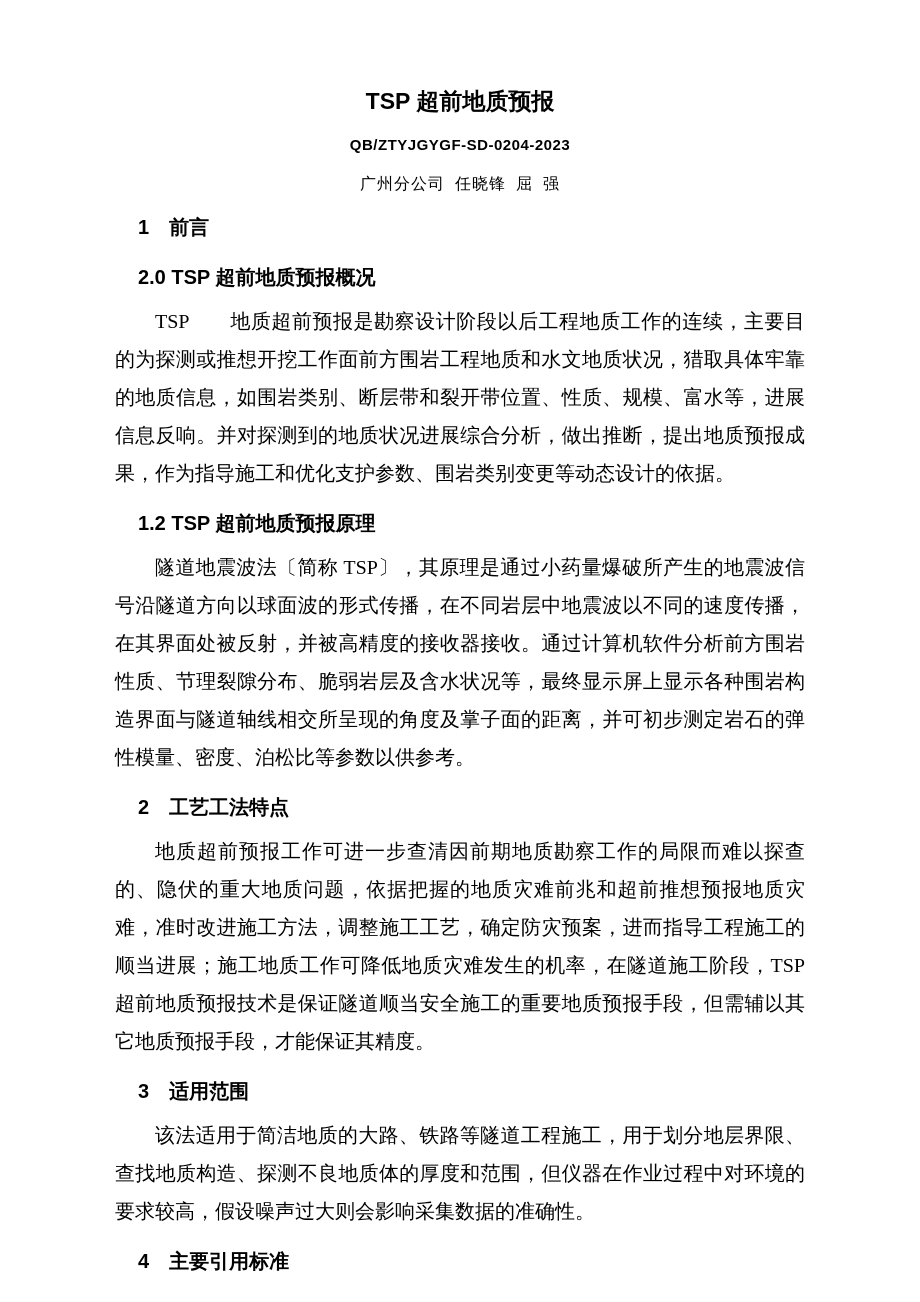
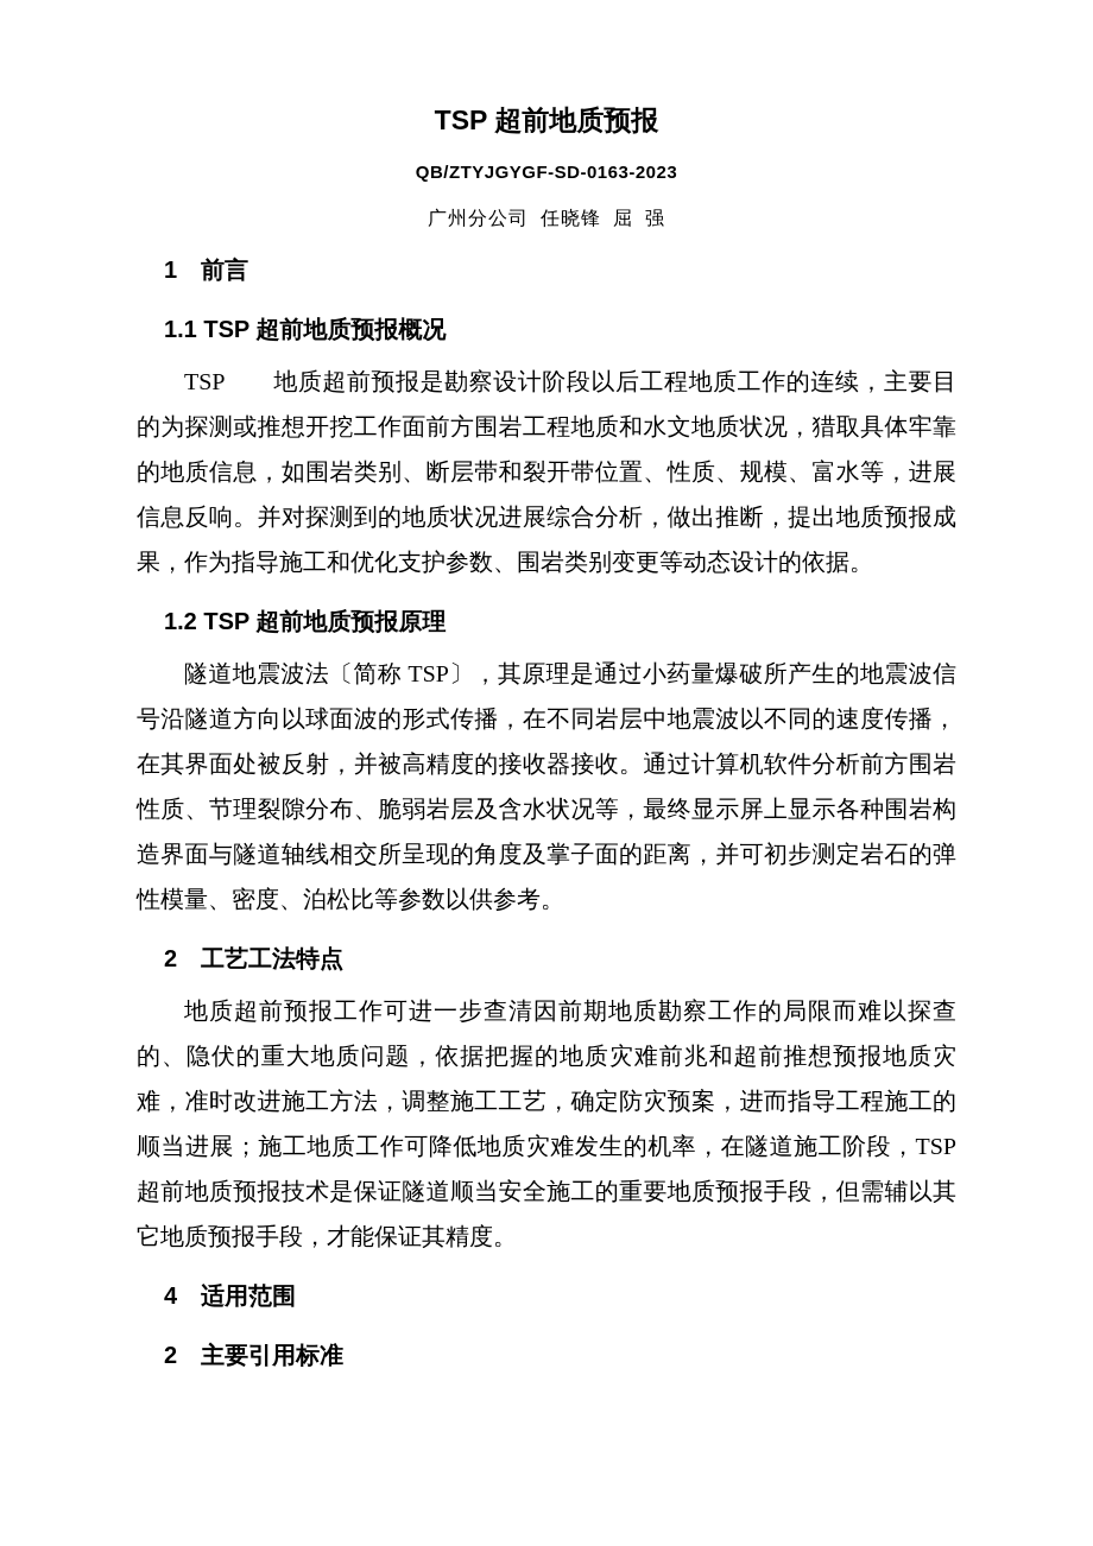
  TSP 超前地质预报
- QB/ZTYJGYGF-SD-0204-2023
+ QB/ZTYJGYGF-SD-0163-2023
  广州分公司 任晓锋 屈 强
  1 前言
- 2.0 TSP 超前地质预报概况
+ 1.1 TSP 超前地质预报概况
  TSP 地质超前预报是勘察设计阶段以后工程地质工作的连续，主要目的为探测或推想开挖工作面前方围岩工程地质和水文地质状况，猎取具体牢靠的地质信息，如围岩类别、断层带和裂开带位置、性质、规模、富水等，进展信息反响。并对探测到的地质状况进展综合分析，做出推断，提出地质预报成果，作为指导施工和优化支护参数、围岩类别变更等动态设计的依据。
  1.2 TSP 超前地质预报原理
  隧道地震波法〔简称 TSP〕，其原理是通过小药量爆破所产生的地震波信号沿隧道方向以球面波的形式传播，在不同岩层中地震波以不同的速度传播，在其界面处被反射，并被高精度的接收器接收。通过计算机软件分析前方围岩性质、节理裂隙分布、脆弱岩层及含水状况等，最终显示屏上显示各种围岩构造界面与隧道轴线相交所呈现的角度及掌子面的距离，并可初步测定岩石的弹性模量、密度、泊松比等参数以供参考。
  2 工艺工法特点
  地质超前预报工作可进一步查清因前期地质勘察工作的局限而难以探查的、隐伏的重大地质问题，依据把握的地质灾难前兆和超前推想预报地质灾难，准时改进施工方法，调整施工工艺，确定防灾预案，进而指导工程施工的顺当进展；施工地质工作可降低地质灾难发生的机率，在隧道施工阶段，TSP 超前地质预报技术是保证隧道顺当安全施工的重要地质预报手段，但需辅以其它地质预报手段，才能保证其精度。
- 3 适用范围
+ 4 适用范围
- 该法适用于简洁地质的大路、铁路等隧道工程施工，用于划分地层界限、查找地质构造、探测不良地质体的厚度和范围，但仪器在作业过程中对环境的要求较高，假设噪声过大则会影响采集数据的准确性。
- 4 主要引用标准
+ 2 主要引用标准
